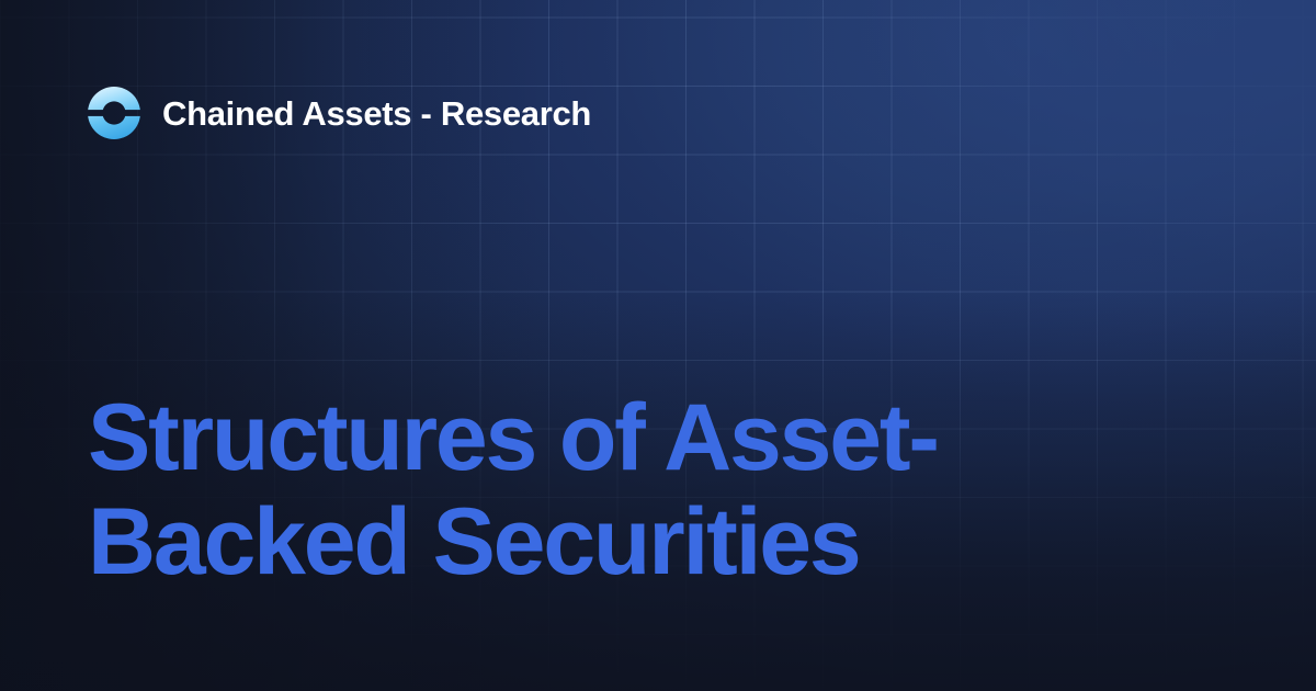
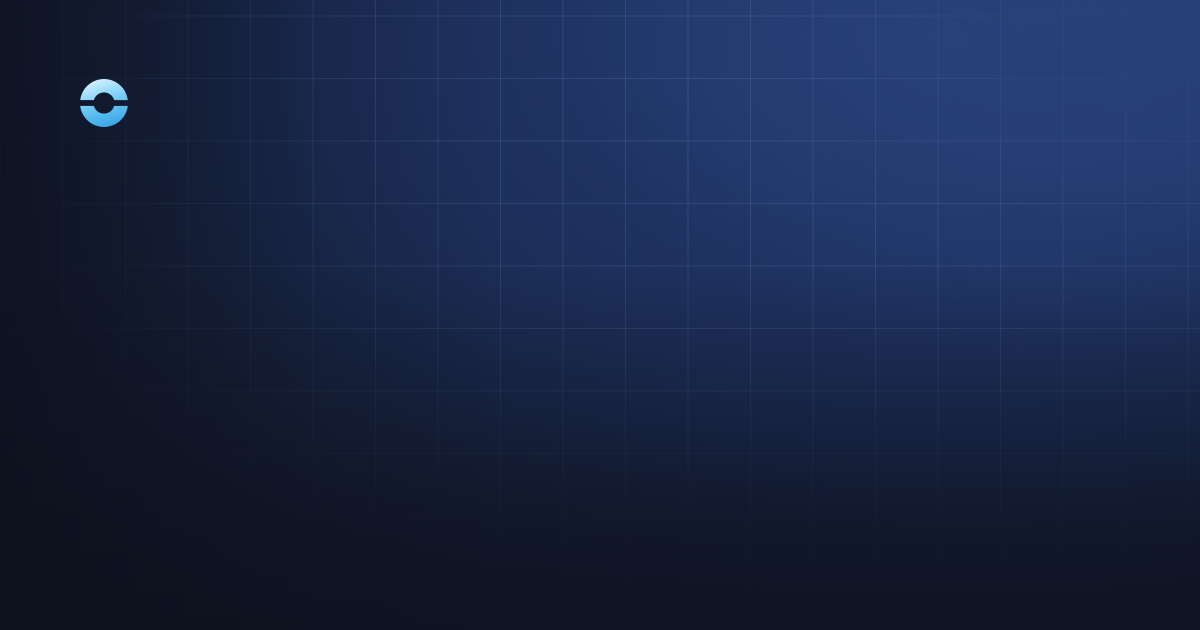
- Chained Assets - Research
- Structures of Asset-Backed Securities
